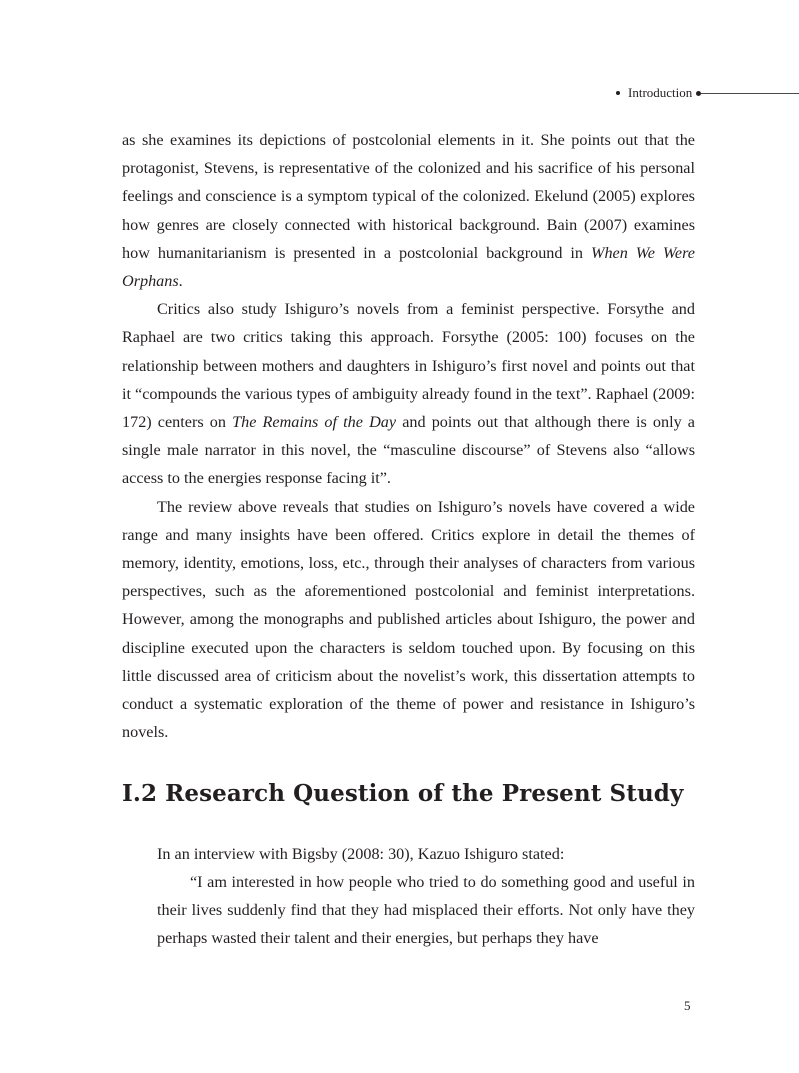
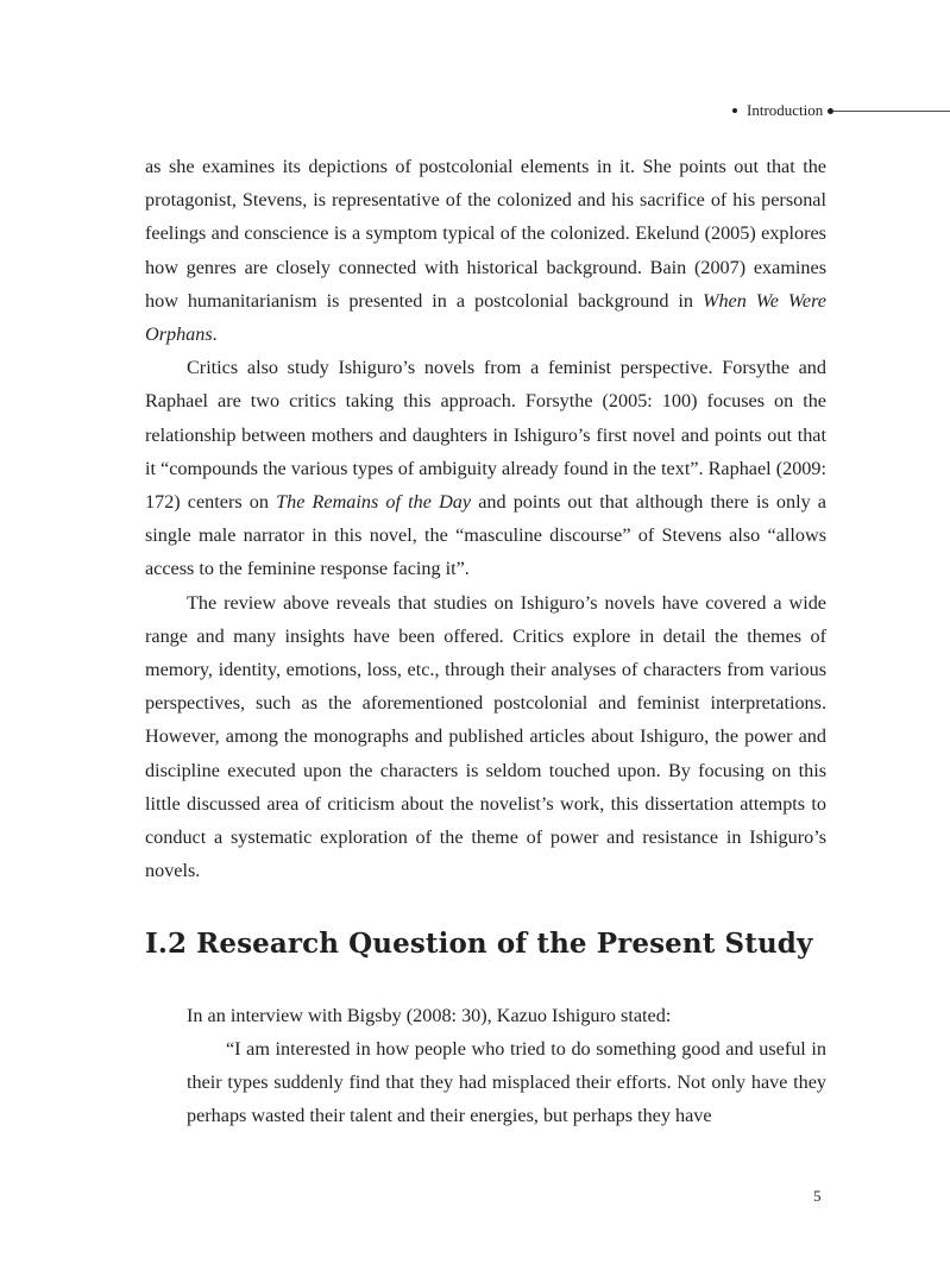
  Introduction
  as she examines its depictions of postcolonial elements in it. She points out that the protagonist, Stevens, is representative of the colonized and his sacrifice of his personal feelings and conscience is a symptom typical of the colonized. Ekelund (2005) explores how genres are closely connected with historical background. Bain (2007) examines how humanitarianism is presented in a postcolonial background in When We Were Orphans.
- Critics also study Ishiguro’s novels from a feminist perspective. Forsythe and Raphael are two critics taking this approach. Forsythe (2005: 100) focuses on the relationship between mothers and daughters in Ishiguro’s first novel and points out that it “compounds the various types of ambiguity already found in the text”. Raphael (2009: 172) centers on The Remains of the Day and points out that although there is only a single male narrator in this novel, the “masculine discourse” of Stevens also “allows access to the energies response facing it”.
+ Critics also study Ishiguro’s novels from a feminist perspective. Forsythe and Raphael are two critics taking this approach. Forsythe (2005: 100) focuses on the relationship between mothers and daughters in Ishiguro’s first novel and points out that it “compounds the various types of ambiguity already found in the text”. Raphael (2009: 172) centers on The Remains of the Day and points out that although there is only a single male narrator in this novel, the “masculine discourse” of Stevens also “allows access to the feminine response facing it”.
  The review above reveals that studies on Ishiguro’s novels have covered a wide range and many insights have been offered. Critics explore in detail the themes of memory, identity, emotions, loss, etc., through their analyses of characters from various perspectives, such as the aforementioned postcolonial and feminist interpretations. However, among the monographs and published articles about Ishiguro, the power and discipline executed upon the characters is seldom touched upon. By focusing on this little discussed area of criticism about the novelist’s work, this dissertation attempts to conduct a systematic exploration of the theme of power and resistance in Ishiguro’s novels.
  I.2 Research Question of the Present Study
  In an interview with Bigsby (2008: 30), Kazuo Ishiguro stated:
- “I am interested in how people who tried to do something good and useful in their lives suddenly find that they had misplaced their efforts. Not only have they perhaps wasted their talent and their energies, but perhaps they have
+ “I am interested in how people who tried to do something good and useful in their types suddenly find that they had misplaced their efforts. Not only have they perhaps wasted their talent and their energies, but perhaps they have
  5
